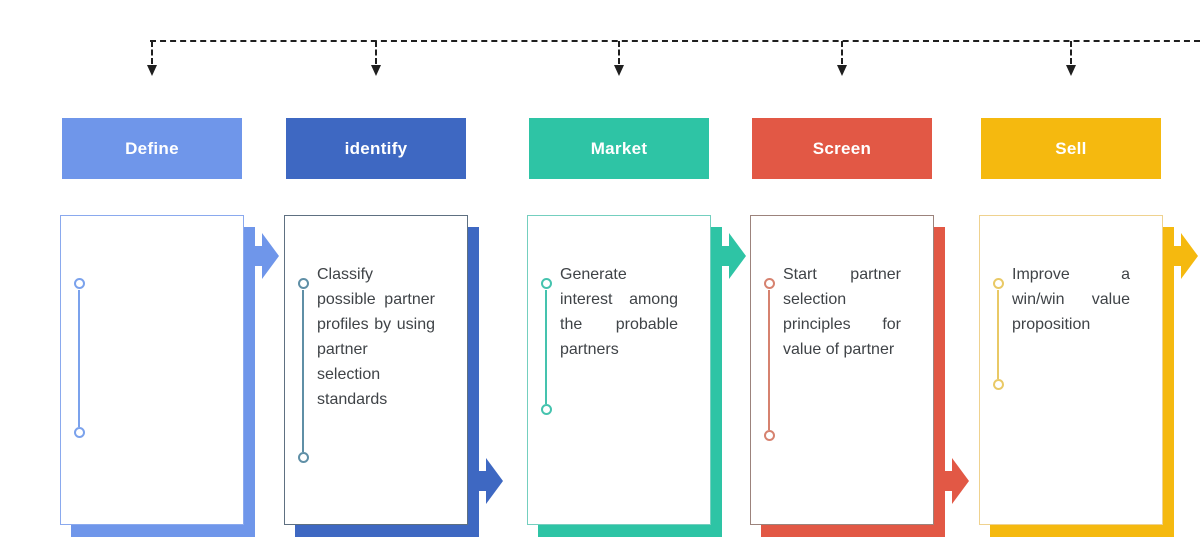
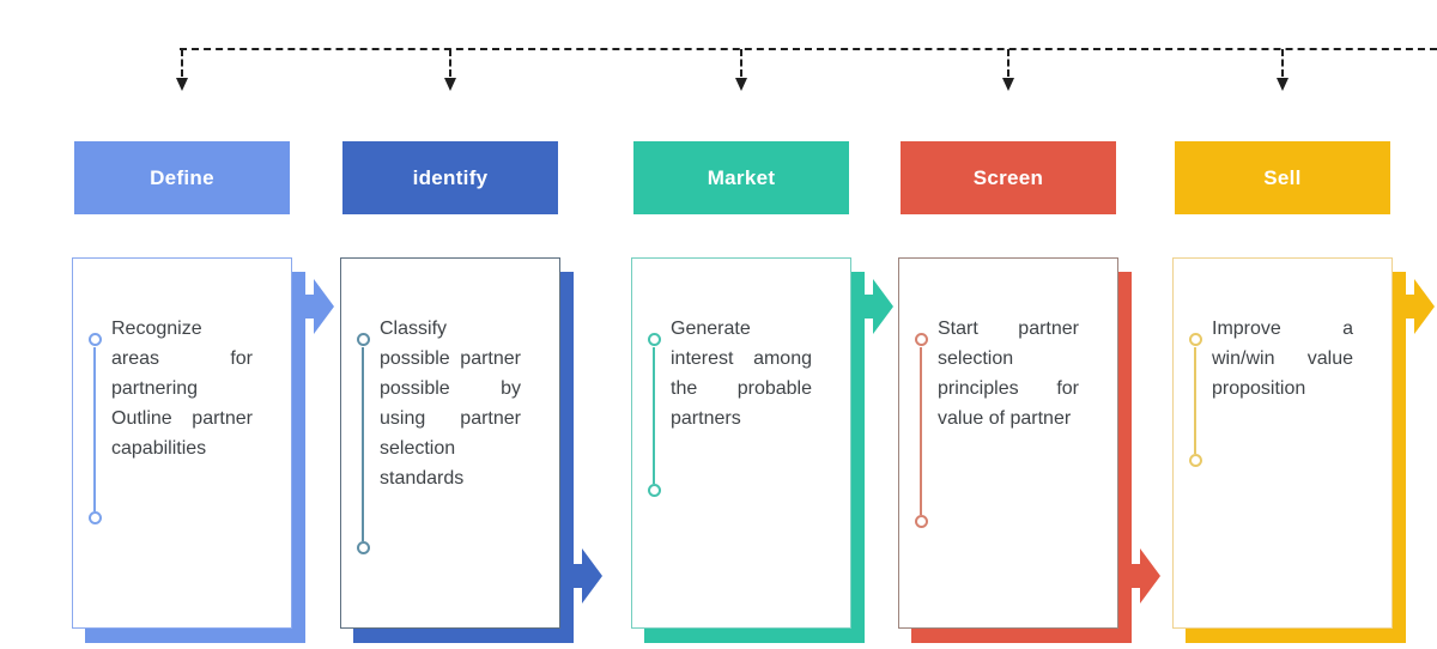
  Define
+ Recognize areas for partnering Outline partner capabilities
  identify
- Classify possible partner profiles by using partner selection standards
+ Classify possible partner possible by using partner selection standards
  Market
  Generate interest among the probable partners
  Screen
  Start partner selection principles for value of partner
  Sell
  Improve a win/win value proposition
